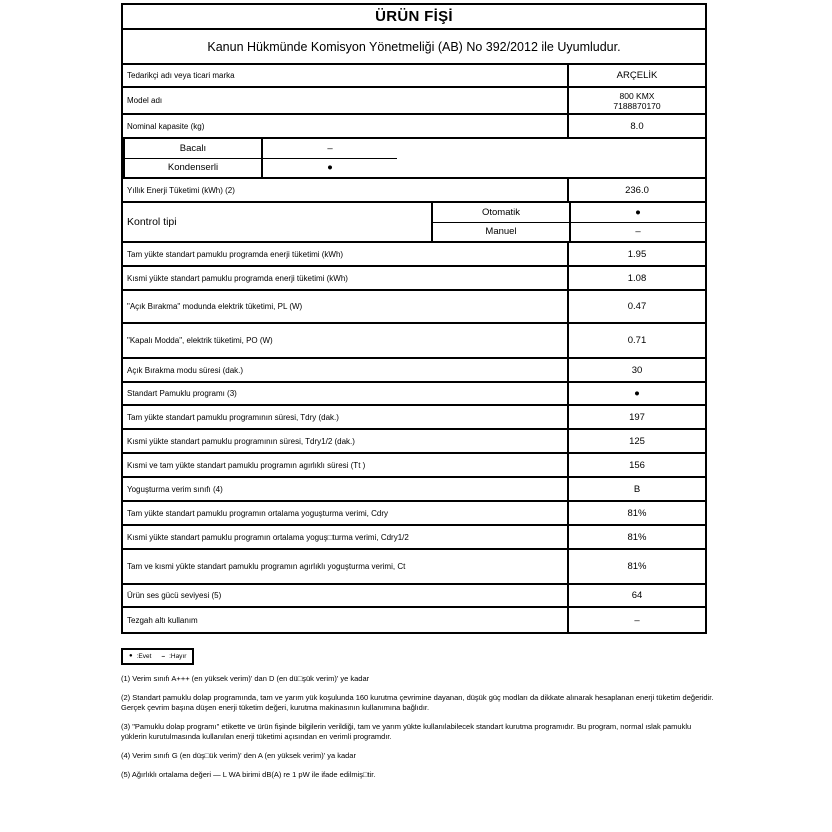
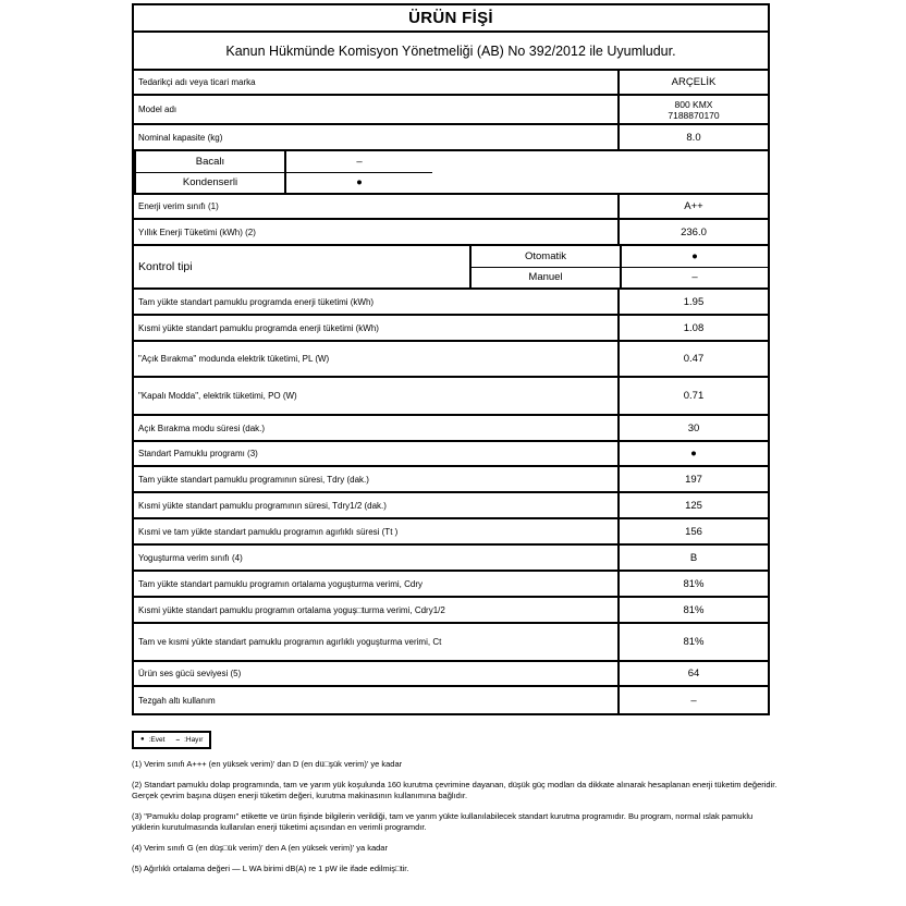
  ÜRÜN FİŞİ
  Kanun Hükmünde Komisyon Yönetmeliği (AB) No 392/2012 ile Uyumludur.
  Tedarikçi adı veya ticari marka
  ARÇELİK
  Model adı
  800 KMX
  7188870170
  Nominal kapasite (kg)
  8.0
  Bacalı
  –
  Kondenserli
  ●
+ Enerji verim sınıfı (1)
+ A++
  Yıllık Enerji Tüketimi (kWh) (2)
  236.0
  Kontrol tipi
  Otomatik
  ●
  Manuel
  –
  Tam yükte standart pamuklu programda enerji tüketimi (kWh)
  1.95
  Kısmi yükte standart pamuklu programda enerji tüketimi (kWh)
  1.08
  "Açık Bırakma" modunda elektrik tüketimi, PL (W)
  0.47
  "Kapalı Modda", elektrik tüketimi, PO (W)
  0.71
  Açık Bırakma modu süresi (dak.)
  30
  Standart Pamuklu programı (3)
  ●
  Tam yükte standart pamuklu programının süresi, Tdry (dak.)
  197
  Kısmi yükte standart pamuklu programının süresi, Tdry1/2 (dak.)
  125
  Kısmi ve tam yükte standart pamuklu programın agırlıklı süresi (Tt )
  156
  Yoguşturma verim sınıfı (4)
  B
  Tam yükte standart pamuklu programın ortalama yoguşturma verimi, Cdry
  81%
  Kısmi yükte standart pamuklu programın ortalama yoguş□turma verimi, Cdry1/2
  81%
  Tam ve kısmi yükte standart pamuklu programın agırlıklı yoguşturma verimi, Ct
  81%
  Ürün ses gücü seviyesi (5)
  64
  Tezgah altı kullanım
  –
  (1) Verim sınıfı A+++ (en yüksek verim)' dan D (en dü□şük verim)' ye kadar
  (2) Standart pamuklu dolap programında, tam ve yarım yük koşulunda 160 kurutma çevrimine dayanan, düşük güç modları da dikkate alınarak hesaplanan enerji tüketim değeridir. Gerçek çevrim başına düşen enerji tüketim değeri, kurutma makinasının kullanımına bağlıdır.
  (3) "Pamuklu dolap programı" etikette ve ürün fişinde bilgilerin verildiği, tam ve yarım yükte kullanılabilecek standart kurutma programıdır. Bu program, normal ıslak pamuklu yüklerin kurutulmasında kullanılan enerji tüketimi açısından en verimli programdır.
  (4) Verim sınıfı G (en düş□ük verim)' den A (en yüksek verim)' ya kadar
  (5) Ağırlıklı ortalama değeri — L WA birimi dB(A) re 1 pW ile ifade edilmiş□tir.
